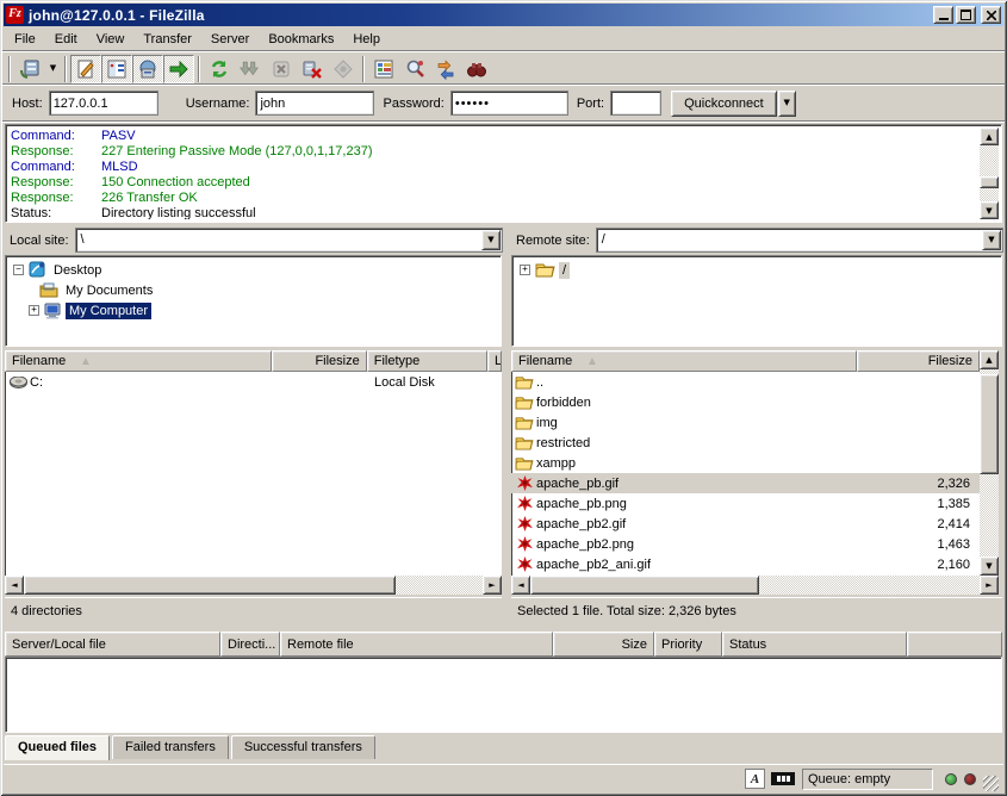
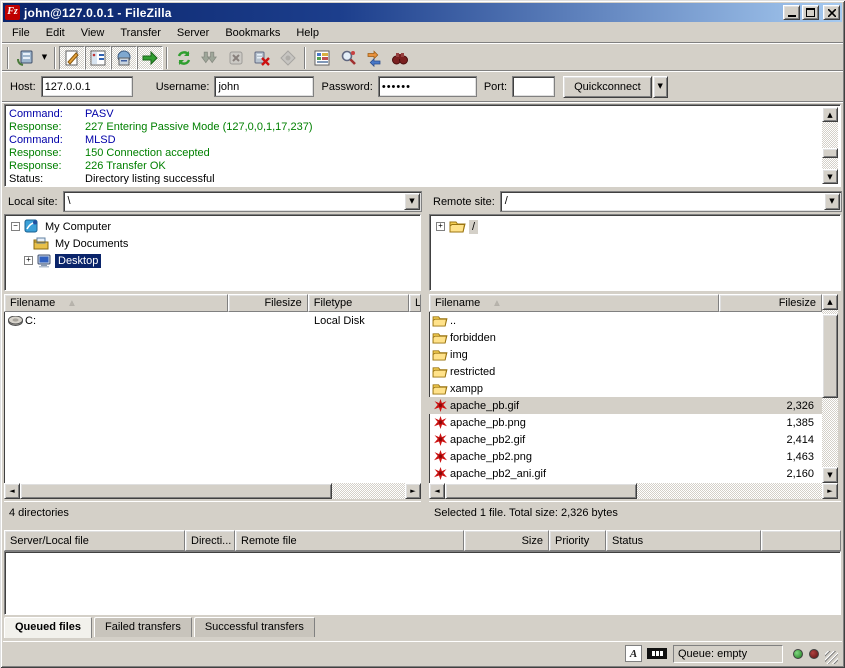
  Fz
  john@127.0.0.1 - FileZilla
  File
  Edit
  View
  Transfer
  Server
  Bookmarks
  Help
  ▼
  Host:
  127.0.0.1
  Username:
  john
  Password:
  ••••••
  Port:
  Quickconnect
  ▼
  Command: PASV
  Response: 227 Entering Passive Mode (127,0,0,1,17,237)
  Command: MLSD
  Response: 150 Connection accepted
  Response: 226 Transfer OK
  Status: Directory listing successful
  ▲
  ▼
  Local site:
  \
  ▼
  Remote site:
  /
  ▼
  −
- Desktop
+ My Computer
  My Documents
  +
- My Computer
+ Desktop
  +
  /
  Filename
  ▲
  Filesize
  Filetype
  L
  C:
  Local Disk
  ◄
  ►
  4 directories
  Filename
  ▲
  Filesize
  ..
  forbidden
  img
  restricted
  xampp
  apache_pb.gif
  2,326
  apache_pb.png
  1,385
  apache_pb2.gif
  2,414
  apache_pb2.png
  1,463
  apache_pb2_ani.gif
  2,160
  ▲
  ▼
  ◄
  ►
  Selected 1 file. Total size: 2,326 bytes
  Server/Local file
  Directi...
  Remote file
  Size
  Priority
  Status
  Queued files
  Failed transfers
  Successful transfers
  A
  Queue: empty
